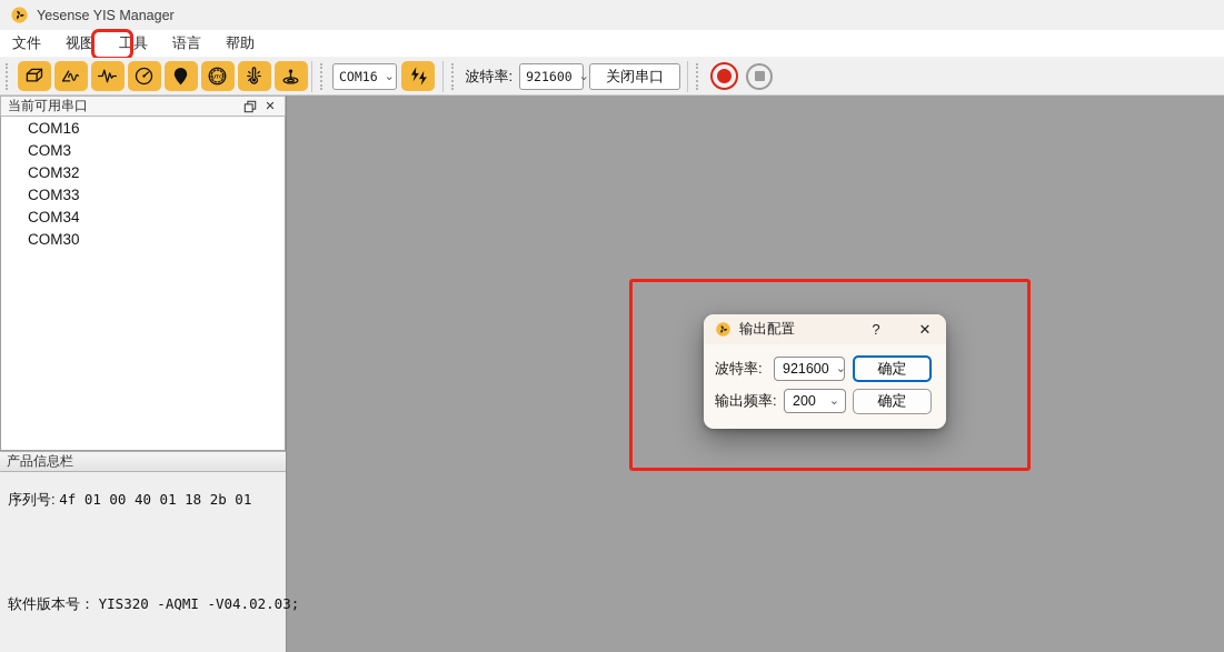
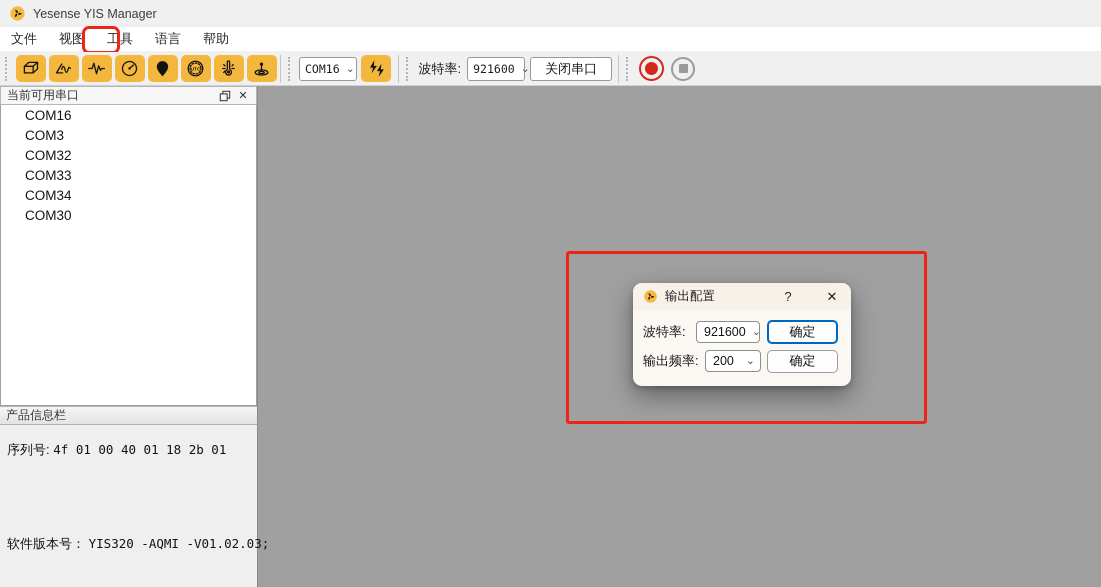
  Yesense YIS Manager
  文件
  视图
  工具
  语言
  帮助
  COM16
  ⌄
  波特率:
  921600
  ⌄
  关闭串口
  当前可用串口
  ✕
  COM16
  COM3
  COM32
  COM33
  COM34
  COM30
  产品信息栏
  序列号: 4f 01 00 40 01 18 2b 01
- 软件版本号： YIS320 -AQMI -V04.02.03;
+ 软件版本号： YIS320 -AQMI -V01.02.03;
  输出配置
  ?
  ✕
  波特率:
  921600
  ⌄
  确定
  输出频率:
  200
  ⌄
  确定
